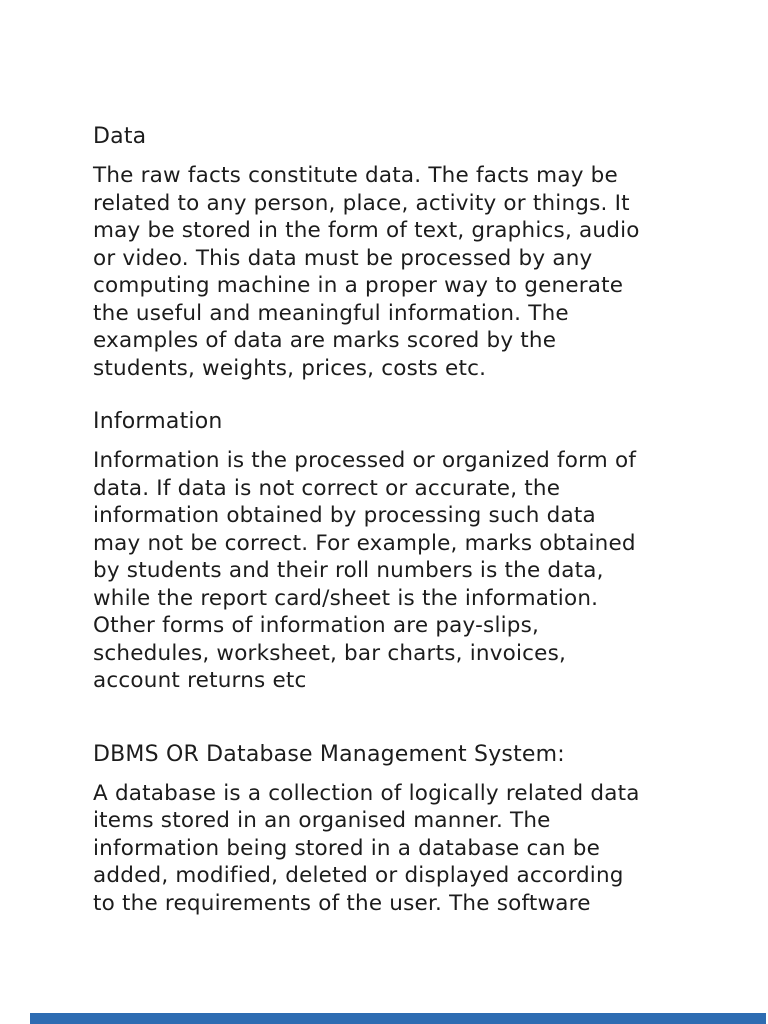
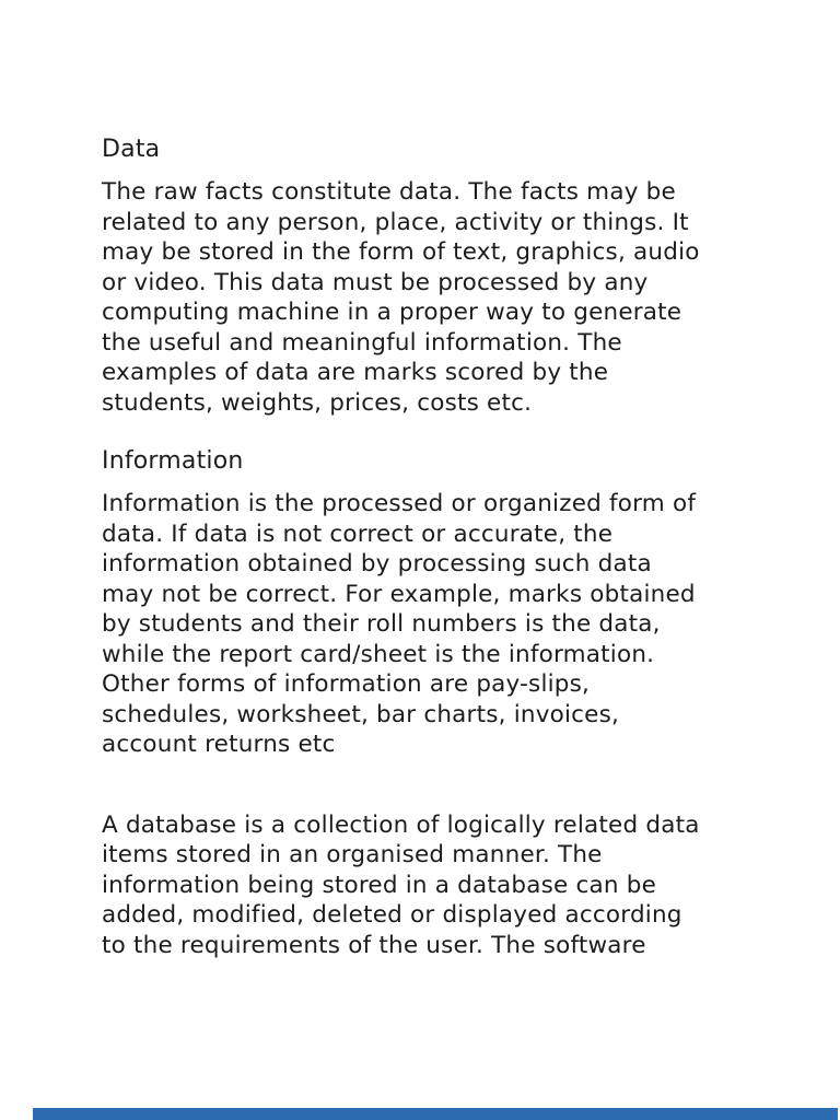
  Data
  The raw facts constitute data. The facts may be
  related to any person, place, activity or things. It
  may be stored in the form of text, graphics, audio
  or video. This data must be processed by any
  computing machine in a proper way to generate
  the useful and meaningful information. The
  examples of data are marks scored by the
  students, weights, prices, costs etc.
  Information
  Information is the processed or organized form of
  data. If data is not correct or accurate, the
  information obtained by processing such data
  may not be correct. For example, marks obtained
  by students and their roll numbers is the data,
  while the report card/sheet is the information.
  Other forms of information are pay-slips,
  schedules, worksheet, bar charts, invoices,
  account returns etc
- DBMS OR Database Management System:
  A database is a collection of logically related data
  items stored in an organised manner. The
  information being stored in a database can be
  added, modified, deleted or displayed according
  to the requirements of the user. The software
